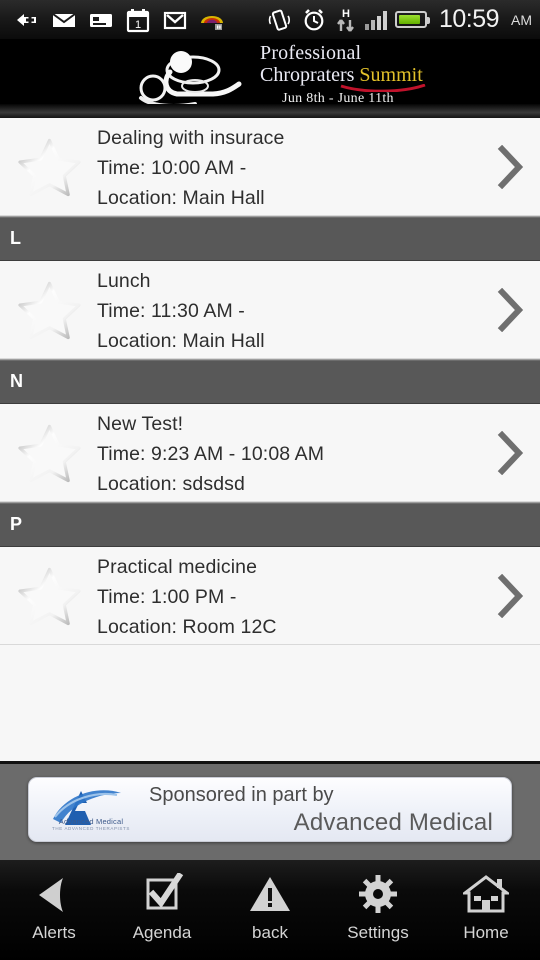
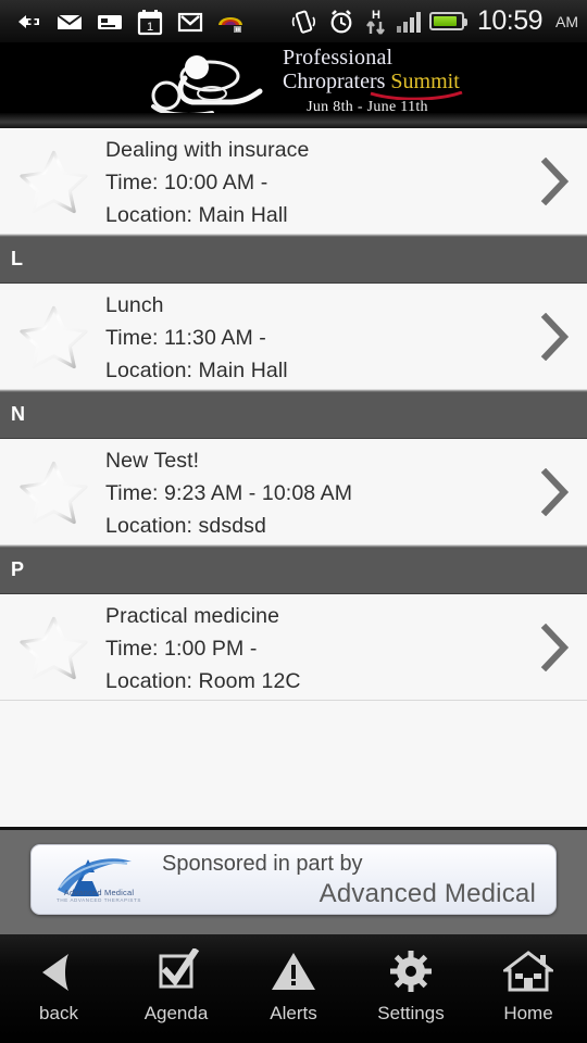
  1
  H
  10:59
  AM
  Professional
  Chropraters Summit
  Jun 8th - June 11th
  Dealing with insurace
  Time: 10:00 AM -
  Location: Main Hall
  L
  Lunch
  Time: 11:30 AM -
  Location: Main Hall
  N
  New Test!
  Time: 9:23 AM - 10:08 AM
  Location: sdsdsd
  P
  Practical medicine
  Time: 1:00 PM -
  Location: Room 12C
  Advanced Medical
  Sponsored in part by
  Advanced Medical
- Alerts
+ back
  Agenda
- back
+ Alerts
  Settings
  Home
